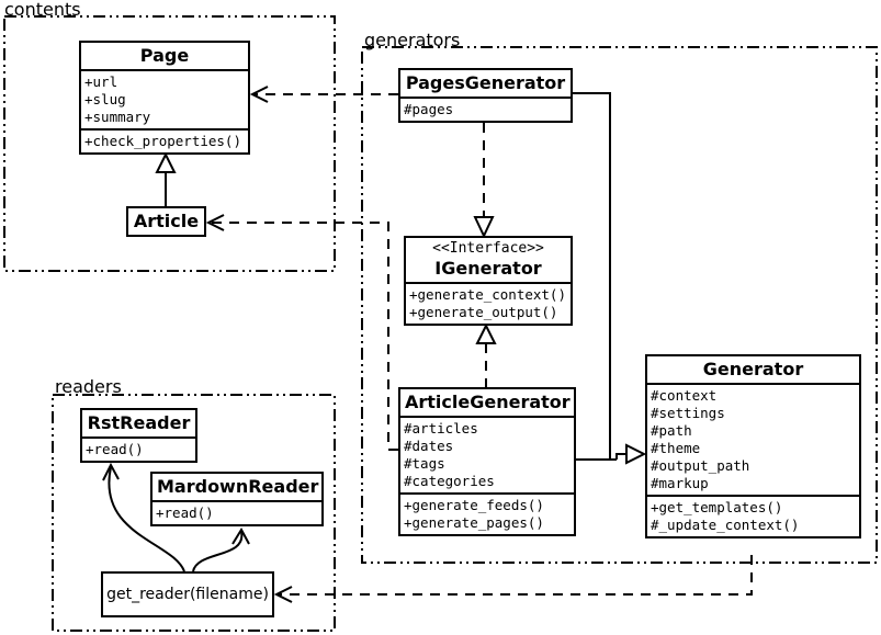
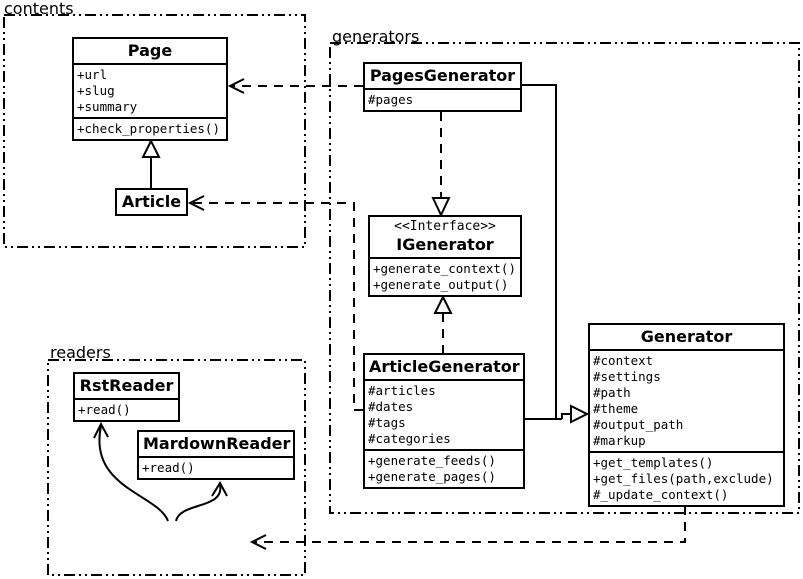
  contents
  generators
  readers
  Page
  +url
  +slug
  +summary
  +check_properties()
  Article
  PagesGenerator
  #pages
  <<Interface>>
  IGenerator
  +generate_context()
  +generate_output()
  ArticleGenerator
  #articles
  #dates
  #tags
  #categories
  +generate_feeds()
  +generate_pages()
  Generator
  #context
  #settings
  #path
  #theme
  #output_path
  #markup
  +get_templates()
+ +get_files(path,exclude)
  #_update_context()
  RstReader
  +read()
  MardownReader
  +read()
- get_reader(filename)
